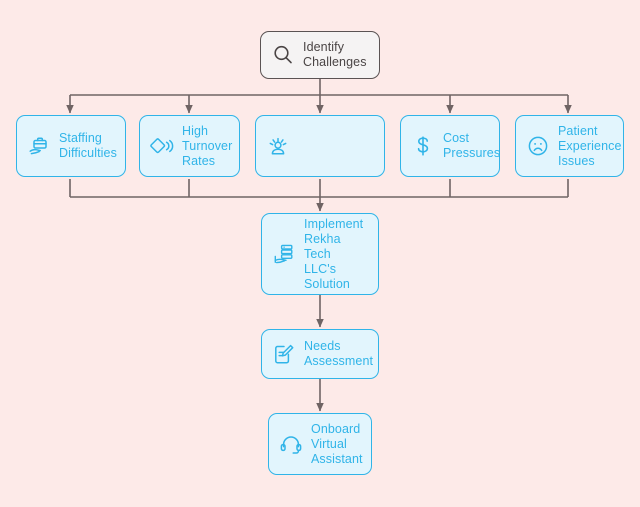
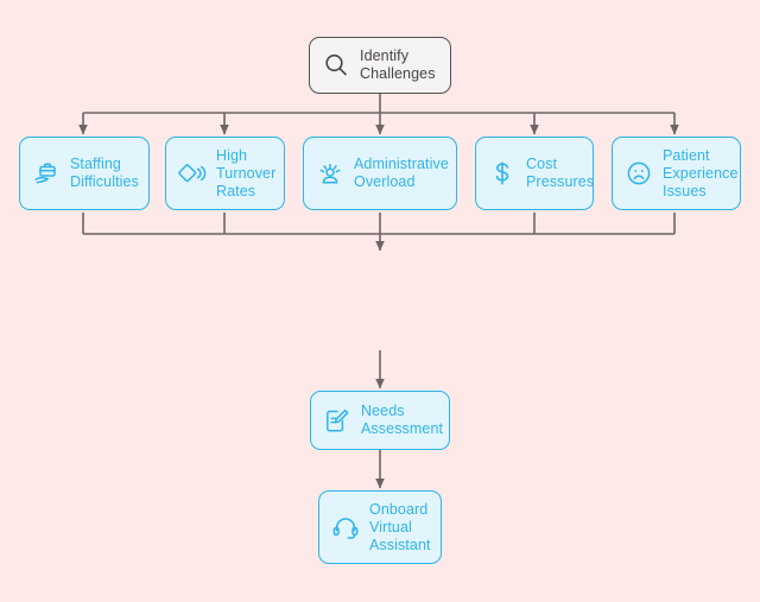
  Identify
  Challenges
  Staffing
  Difficulties
  High
  Turnover
  Rates
+ Administrative
+ Overload
  Cost
  Pressures
  Patient
  Experience
  Issues
- Implement
- Rekha Tech
- LLC's
- Solution
  Needs
  Assessment
  Onboard
  Virtual
  Assistant
